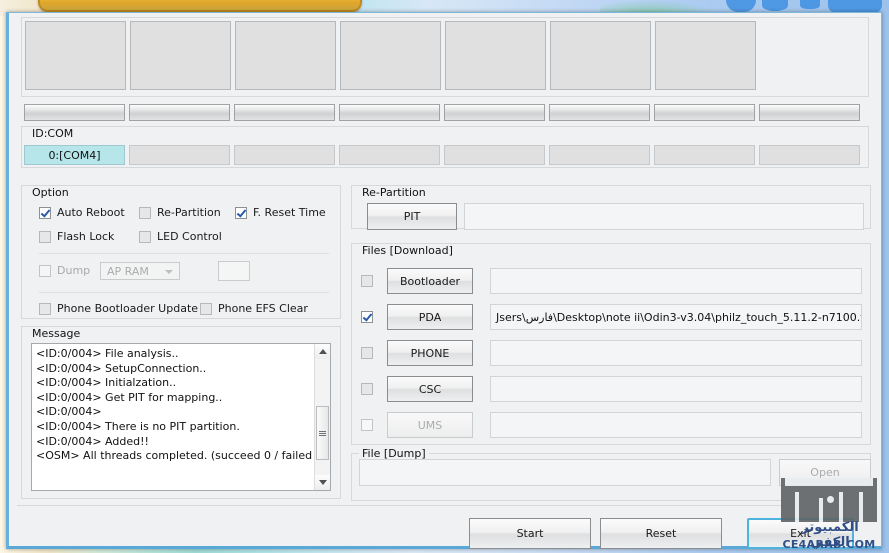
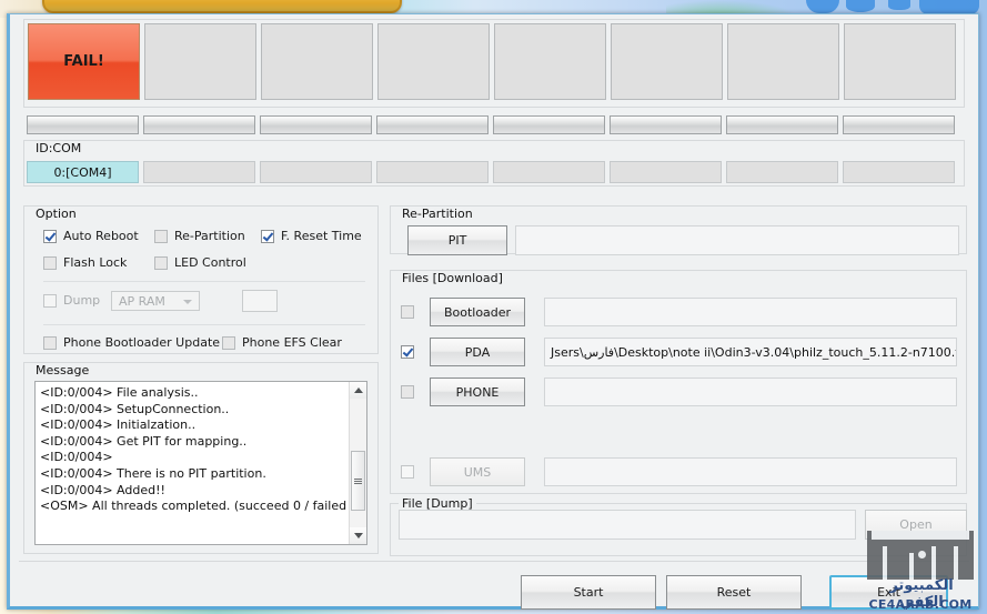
+ FAIL!
  ID:COM
  0:[COM4]
  Option
  Auto Reboot
  Re-Partition
  F. Reset Time
  Flash Lock
  LED Control
  Dump
  AP RAM
  Phone Bootloader Update
  Phone EFS Clear
  Message
  <ID:0/004> File analysis..
  <ID:0/004> SetupConnection..
  <ID:0/004> Initialzation..
  <ID:0/004> Get PIT for mapping..
  <ID:0/004>
  <ID:0/004> There is no PIT partition.
  <ID:0/004> Added!!
  <OSM> All threads completed. (succeed 0 / failed
  Re-Partition
  PIT
  Files [Download]
  Bootloader
  PDA
  Jsers\فارس\Desktop\note ii\Odin3-v3.04\philz_touch_5.11.2-n7100.
  PHONE
- CSC
  UMS
  File [Dump]
  Open
  Start
  Reset
  Exit
  الكمبيوتر الكفي
  CE4ARAB.COM
